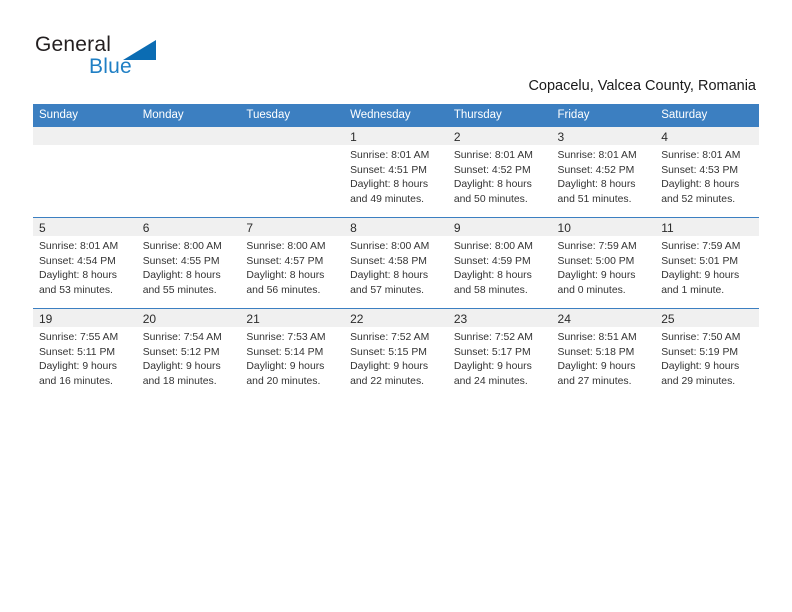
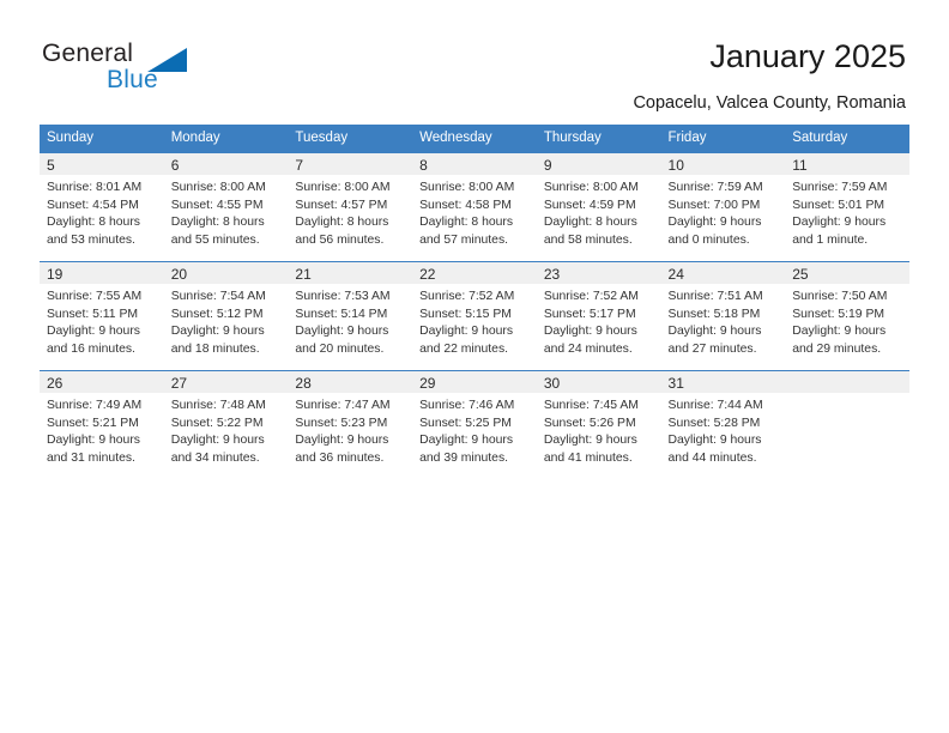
  General
  Blue
+ January 2025
  Copacelu, Valcea County, Romania
  Sunday	Monday	Tuesday	Wednesday	Thursday	Friday	Saturday
- 			1Sunrise: 8:01 AM Sunset: 4:51 PM Daylight: 8 hours and 49 minutes.	2Sunrise: 8:01 AM Sunset: 4:52 PM Daylight: 8 hours and 50 minutes.	3Sunrise: 8:01 AM Sunset: 4:52 PM Daylight: 8 hours and 51 minutes.	4Sunrise: 8:01 AM Sunset: 4:53 PM Daylight: 8 hours and 52 minutes.
- 5Sunrise: 8:01 AM Sunset: 4:54 PM Daylight: 8 hours and 53 minutes.	6Sunrise: 8:00 AM Sunset: 4:55 PM Daylight: 8 hours and 55 minutes.	7Sunrise: 8:00 AM Sunset: 4:57 PM Daylight: 8 hours and 56 minutes.	8Sunrise: 8:00 AM Sunset: 4:58 PM Daylight: 8 hours and 57 minutes.	9Sunrise: 8:00 AM Sunset: 4:59 PM Daylight: 8 hours and 58 minutes.	10Sunrise: 7:59 AM Sunset: 5:00 PM Daylight: 9 hours and 0 minutes.	11Sunrise: 7:59 AM Sunset: 5:01 PM Daylight: 9 hours and 1 minute.
+ 5Sunrise: 8:01 AM Sunset: 4:54 PM Daylight: 8 hours and 53 minutes.	6Sunrise: 8:00 AM Sunset: 4:55 PM Daylight: 8 hours and 55 minutes.	7Sunrise: 8:00 AM Sunset: 4:57 PM Daylight: 8 hours and 56 minutes.	8Sunrise: 8:00 AM Sunset: 4:58 PM Daylight: 8 hours and 57 minutes.	9Sunrise: 8:00 AM Sunset: 4:59 PM Daylight: 8 hours and 58 minutes.	10Sunrise: 7:59 AM Sunset: 7:00 PM Daylight: 9 hours and 0 minutes.	11Sunrise: 7:59 AM Sunset: 5:01 PM Daylight: 9 hours and 1 minute.
- 19Sunrise: 7:55 AM Sunset: 5:11 PM Daylight: 9 hours and 16 minutes.	20Sunrise: 7:54 AM Sunset: 5:12 PM Daylight: 9 hours and 18 minutes.	21Sunrise: 7:53 AM Sunset: 5:14 PM Daylight: 9 hours and 20 minutes.	22Sunrise: 7:52 AM Sunset: 5:15 PM Daylight: 9 hours and 22 minutes.	23Sunrise: 7:52 AM Sunset: 5:17 PM Daylight: 9 hours and 24 minutes.	24Sunrise: 8:51 AM Sunset: 5:18 PM Daylight: 9 hours and 27 minutes.	25Sunrise: 7:50 AM Sunset: 5:19 PM Daylight: 9 hours and 29 minutes.
+ 19Sunrise: 7:55 AM Sunset: 5:11 PM Daylight: 9 hours and 16 minutes.	20Sunrise: 7:54 AM Sunset: 5:12 PM Daylight: 9 hours and 18 minutes.	21Sunrise: 7:53 AM Sunset: 5:14 PM Daylight: 9 hours and 20 minutes.	22Sunrise: 7:52 AM Sunset: 5:15 PM Daylight: 9 hours and 22 minutes.	23Sunrise: 7:52 AM Sunset: 5:17 PM Daylight: 9 hours and 24 minutes.	24Sunrise: 7:51 AM Sunset: 5:18 PM Daylight: 9 hours and 27 minutes.	25Sunrise: 7:50 AM Sunset: 5:19 PM Daylight: 9 hours and 29 minutes.
+ 26Sunrise: 7:49 AM Sunset: 5:21 PM Daylight: 9 hours and 31 minutes.	27Sunrise: 7:48 AM Sunset: 5:22 PM Daylight: 9 hours and 34 minutes.	28Sunrise: 7:47 AM Sunset: 5:23 PM Daylight: 9 hours and 36 minutes.	29Sunrise: 7:46 AM Sunset: 5:25 PM Daylight: 9 hours and 39 minutes.	30Sunrise: 7:45 AM Sunset: 5:26 PM Daylight: 9 hours and 41 minutes.	31Sunrise: 7:44 AM Sunset: 5:28 PM Daylight: 9 hours and 44 minutes.
